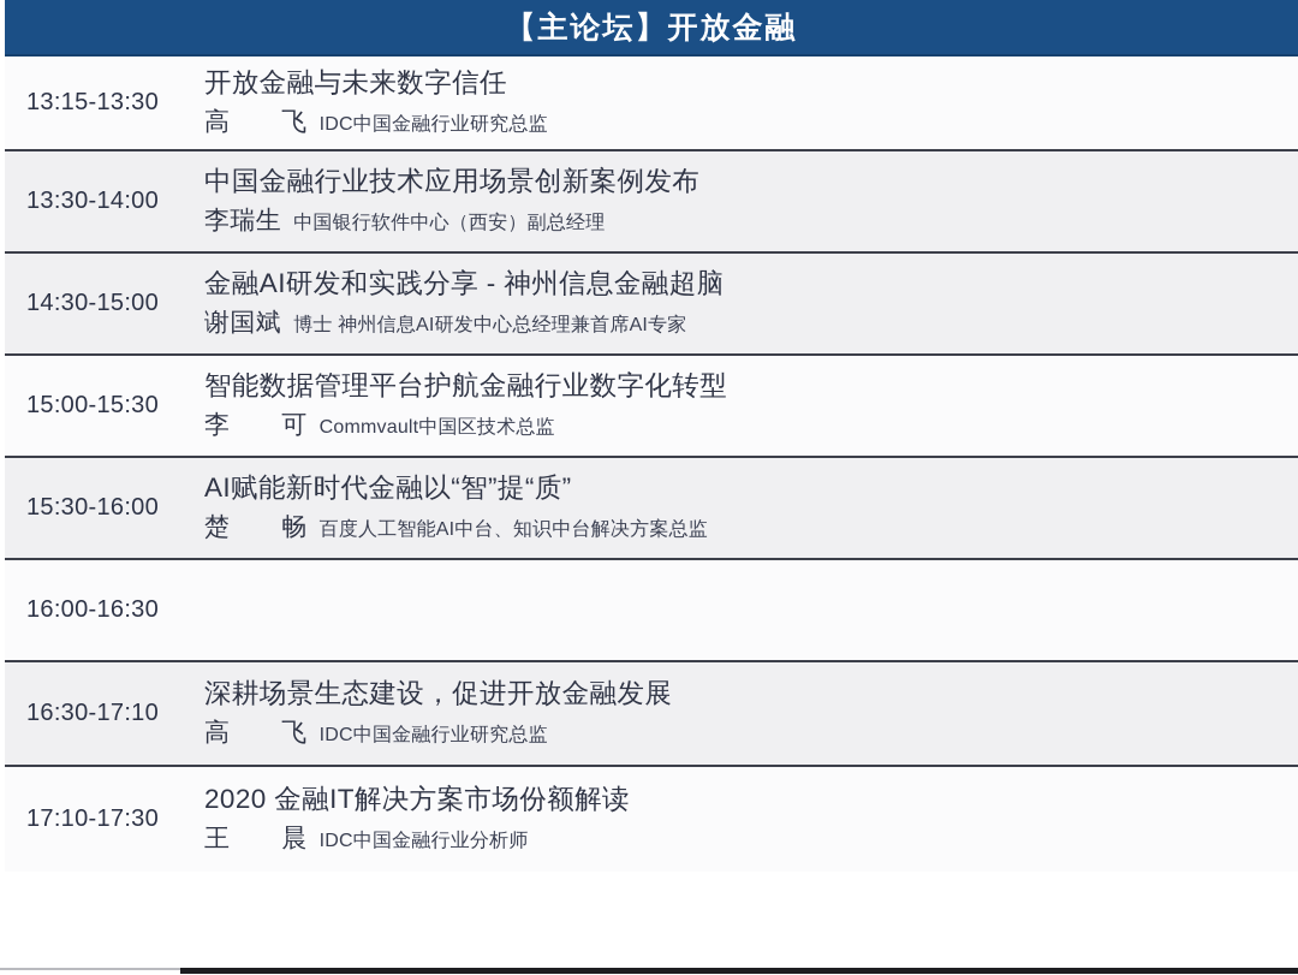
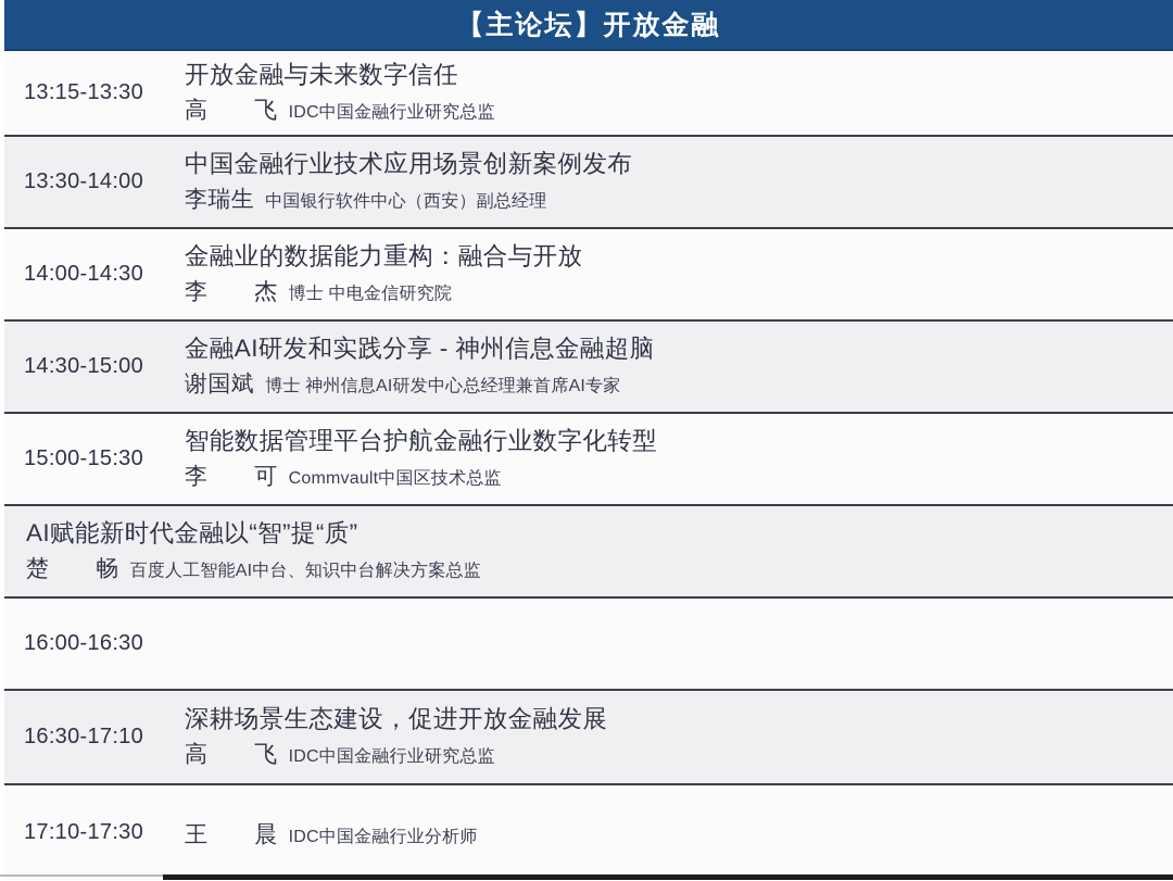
  【主论坛】开放金融
  13:15-13:30
  开放金融与未来数字信任
  高 飞
  IDC中国金融行业研究总监
  13:30-14:00
  中国金融行业技术应用场景创新案例发布
  李瑞生
  中国银行软件中心（西安）副总经理
+ 14:00-14:30
+ 金融业的数据能力重构：融合与开放
+ 李 杰
+ 博士 中电金信研究院
  14:30-15:00
  金融AI研发和实践分享 - 神州信息金融超脑
  谢国斌
  博士 神州信息AI研发中心总经理兼首席AI专家
  15:00-15:30
  智能数据管理平台护航金融行业数字化转型
  李 可
  Commvault中国区技术总监
- 15:30-16:00
  AI赋能新时代金融以“智”提“质”
  楚 畅
  百度人工智能AI中台、知识中台解决方案总监
  16:00-16:30
  16:30-17:10
  深耕场景生态建设，促进开放金融发展
  高 飞
  IDC中国金融行业研究总监
  17:10-17:30
- 2020 金融IT解决方案市场份额解读
  王 晨
  IDC中国金融行业分析师
